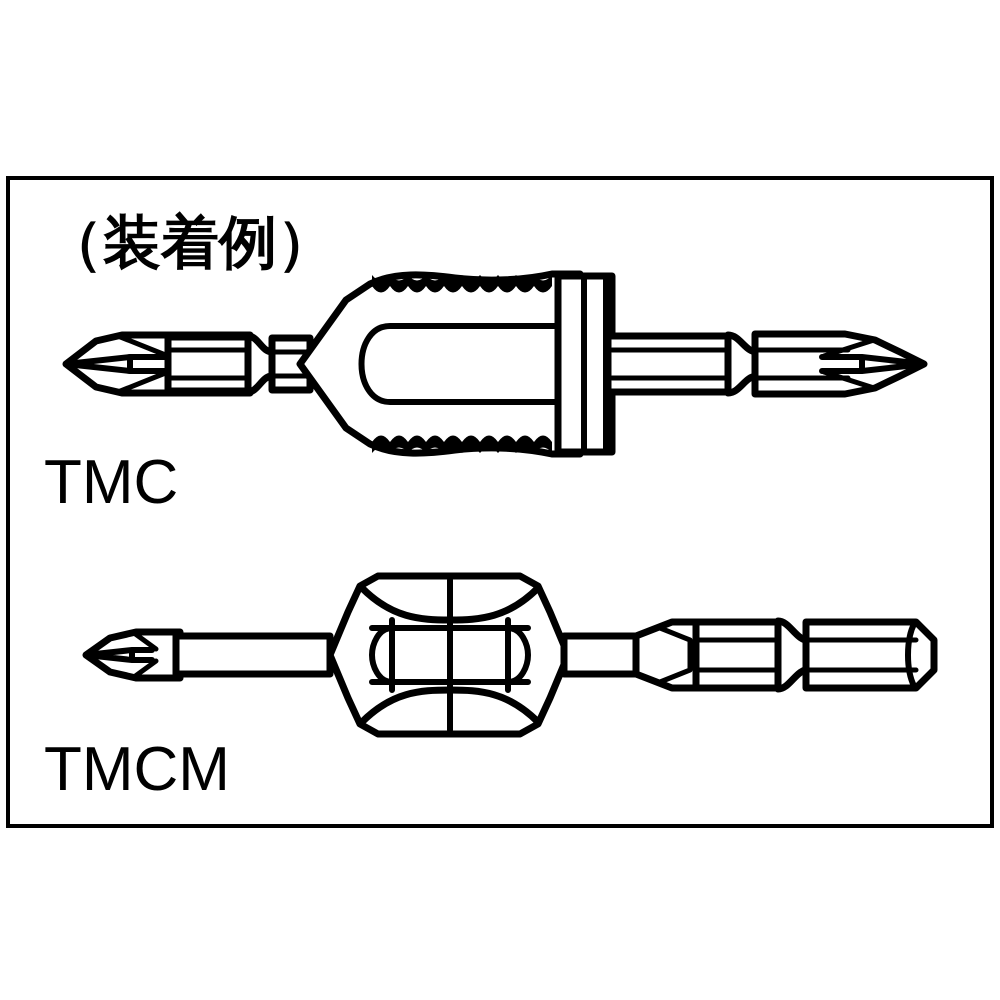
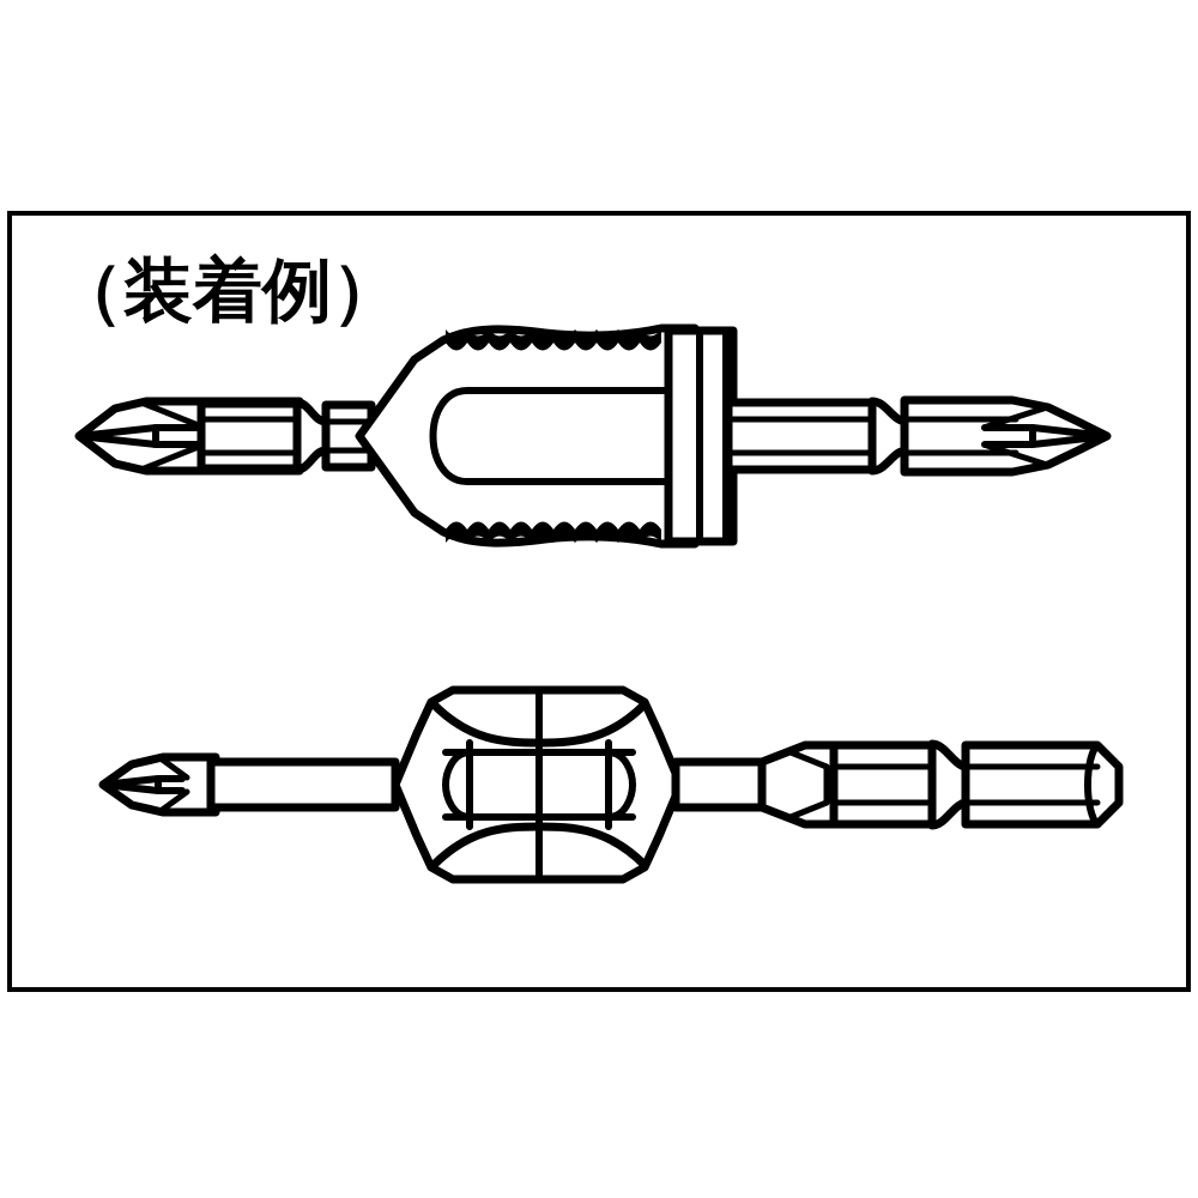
  （装着例）
- TMC
- TMCM
